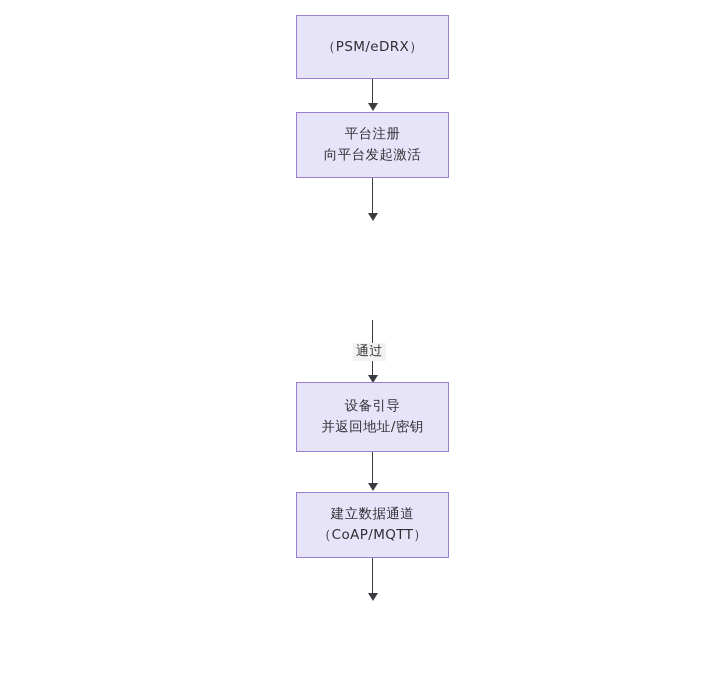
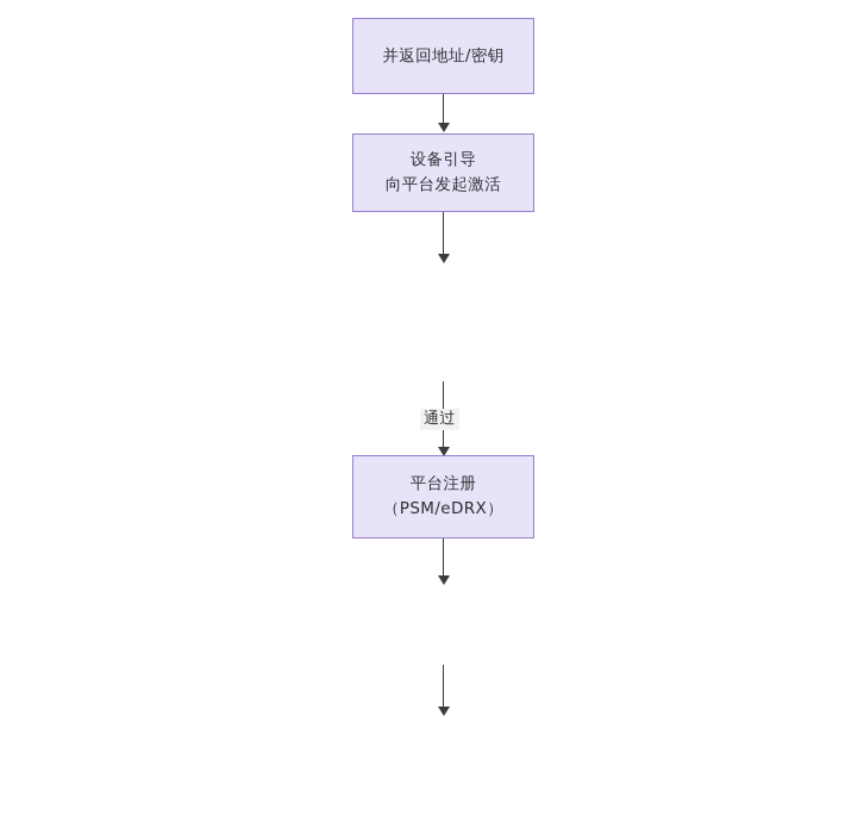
- （PSM/eDRX）
+ 并返回地址/密钥
- 平台注册
+ 设备引导
  向平台发起激活
  通过
- 设备引导
+ 平台注册
- 并返回地址/密钥
+ （PSM/eDRX）
- 建立数据通道
- （CoAP/MQTT）
